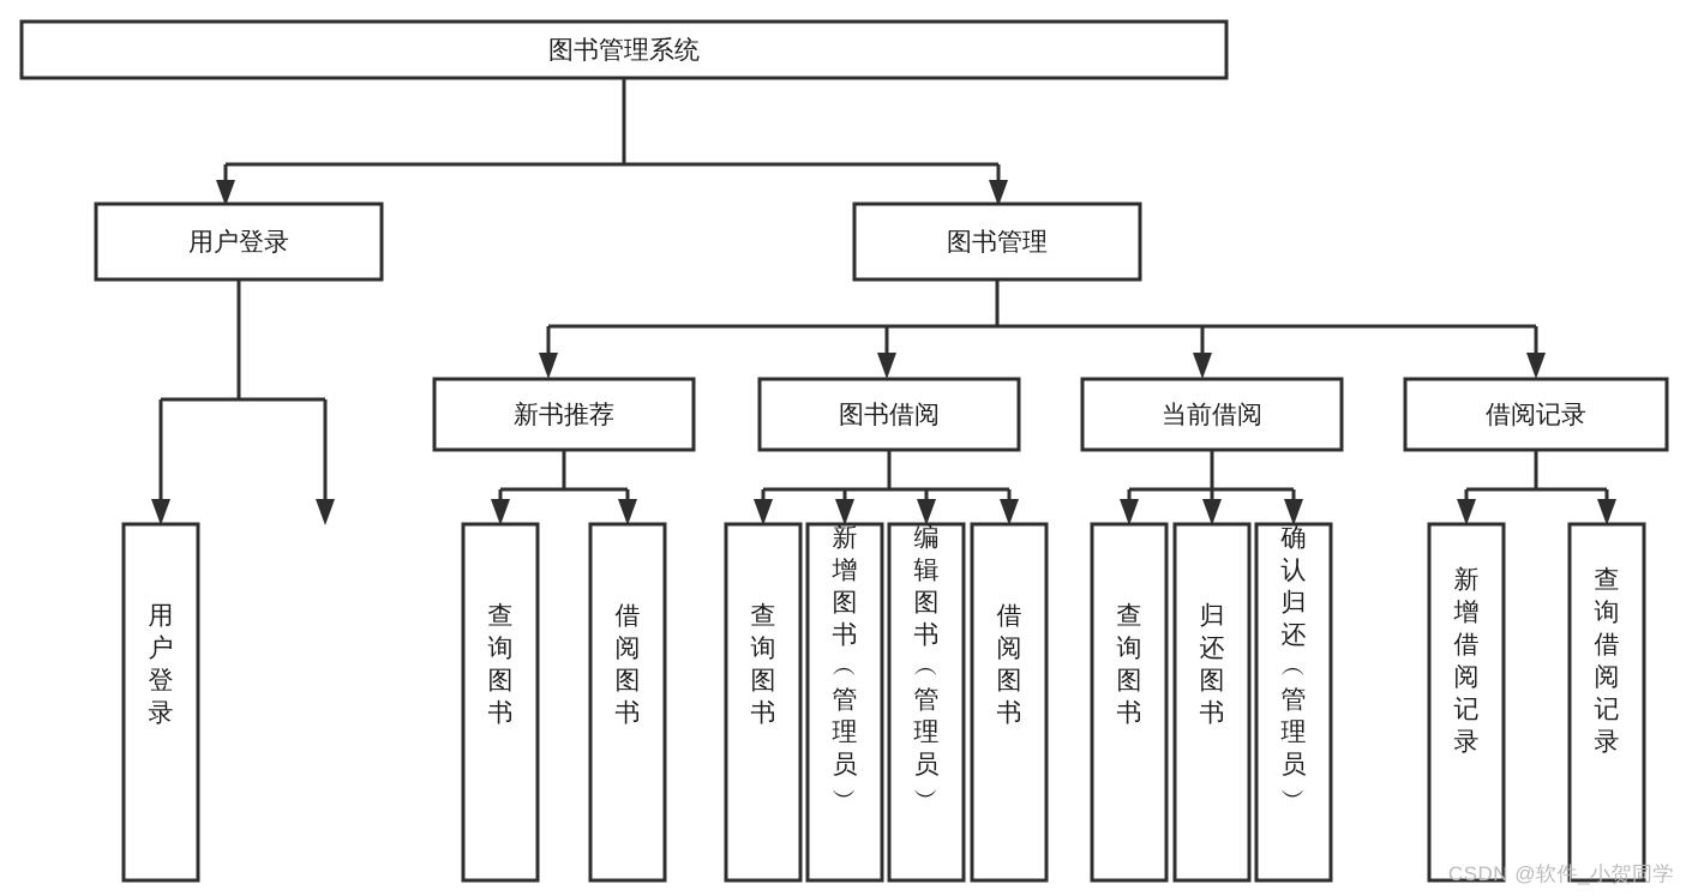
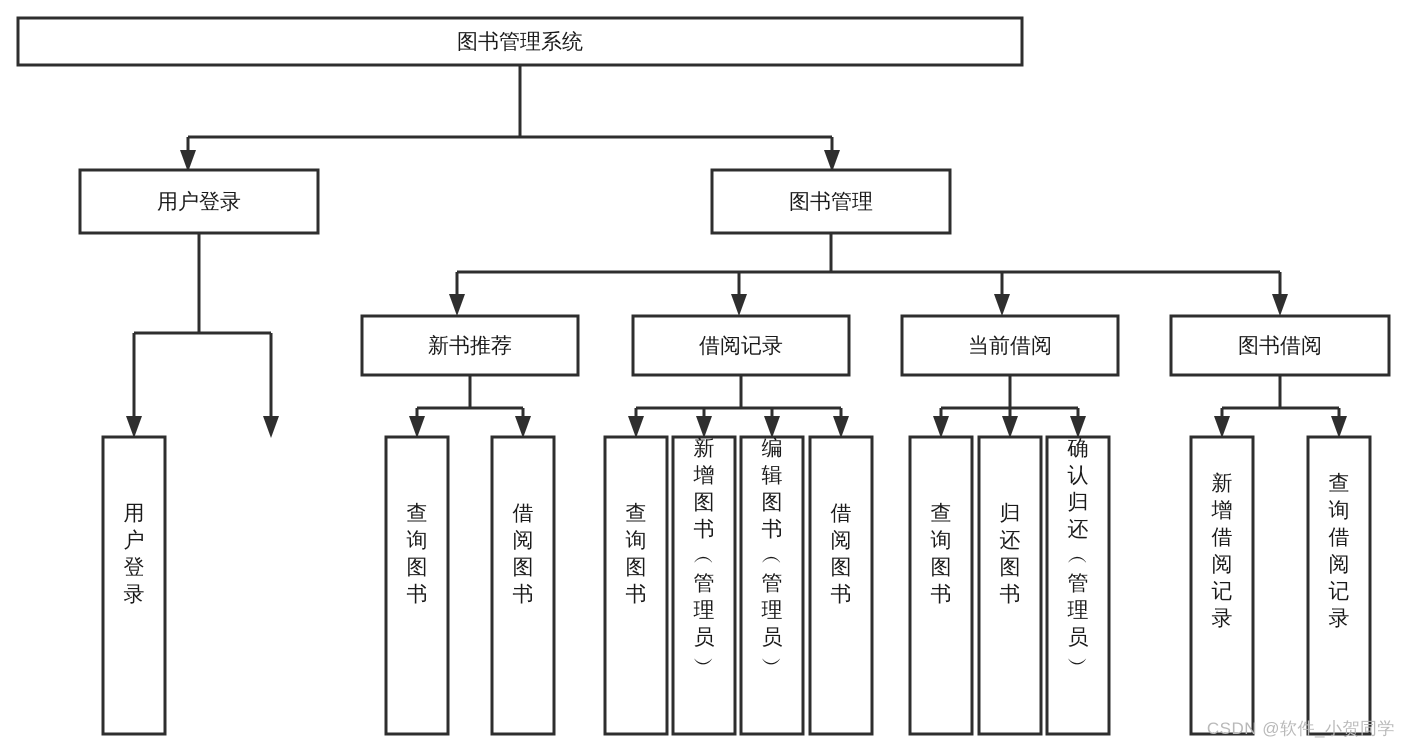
  图书管理系统
  用户登录
  图书管理
  新书推荐
- 图书借阅
+ 借阅记录
  当前借阅
- 借阅记录
+ 图书借阅
  用户登录
  查询图书
  借阅图书
  查询图书
  新增图书 ︵ 管理员 ︶
  编辑图书 ︵ 管理员 ︶
  借阅图书
  查询图书
  归还图书
  确认归还 ︵ 管理员 ︶
  新增借阅记录
  查询借阅记录
  CSDN @软件_小贺同学
